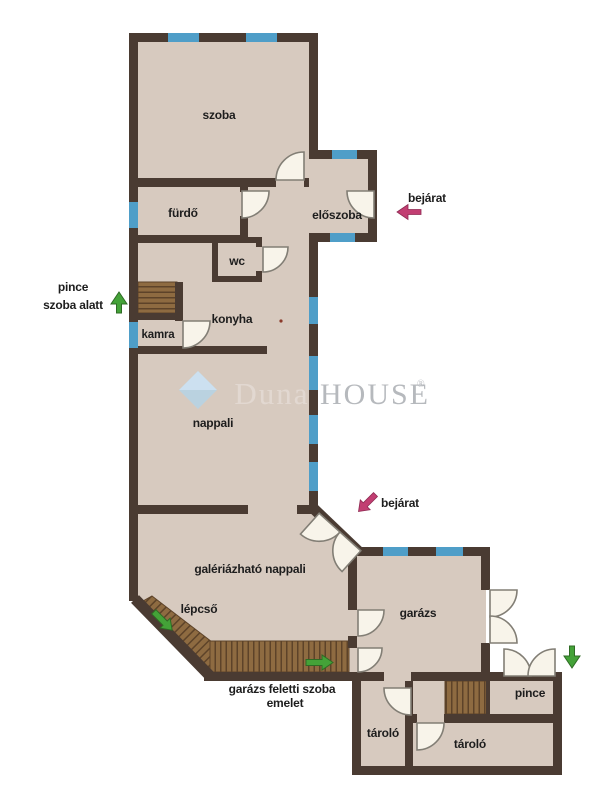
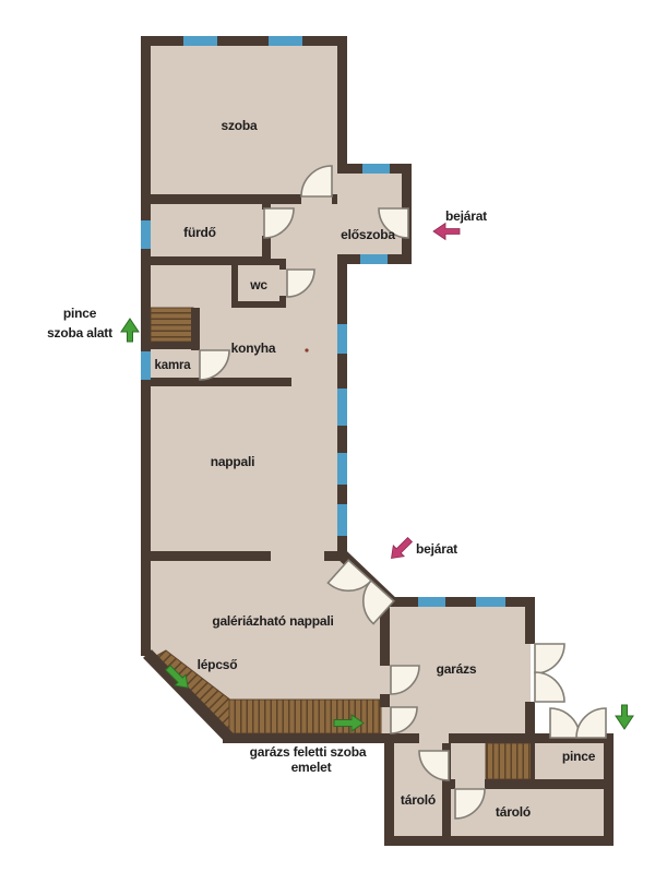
- Duna
- HOUSE
- ®
  szoba
  fürdő
  előszoba
  wc
  konyha
  kamra
  nappali
  galériázható nappali
  lépcső
  garázs
  pince
  tároló
  tároló
  bejárat
  bejárat
  pince
  szoba alatt
  garázs feletti szoba
  emelet
